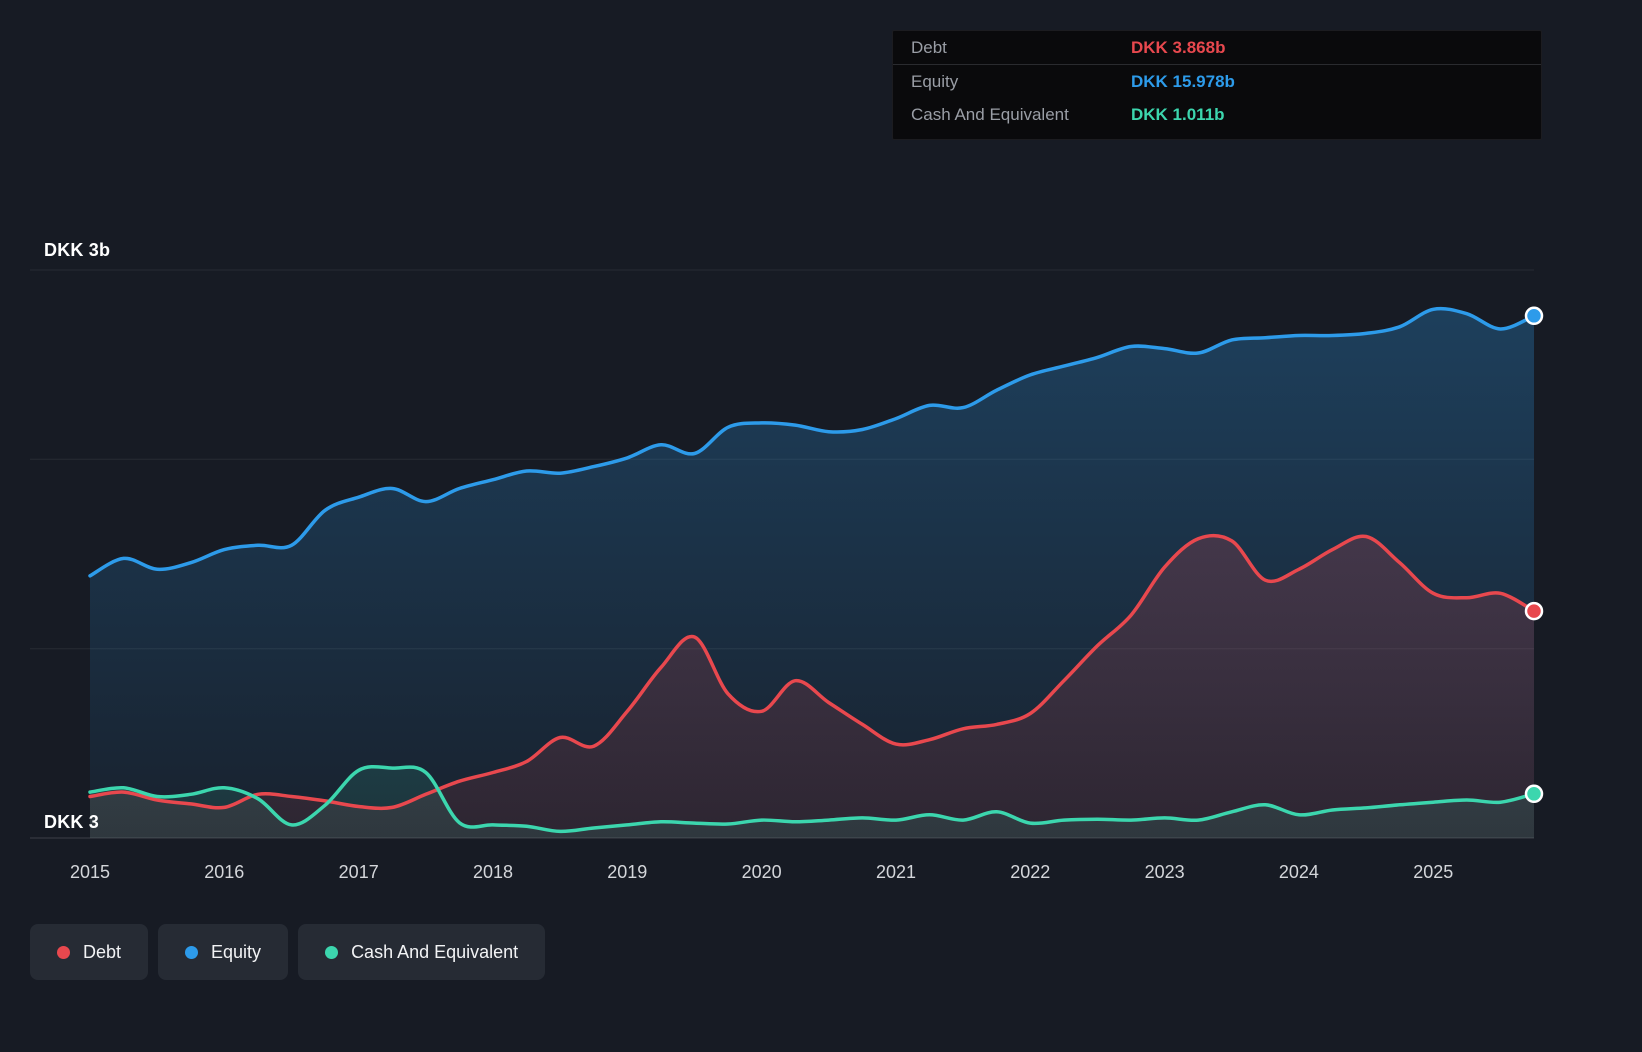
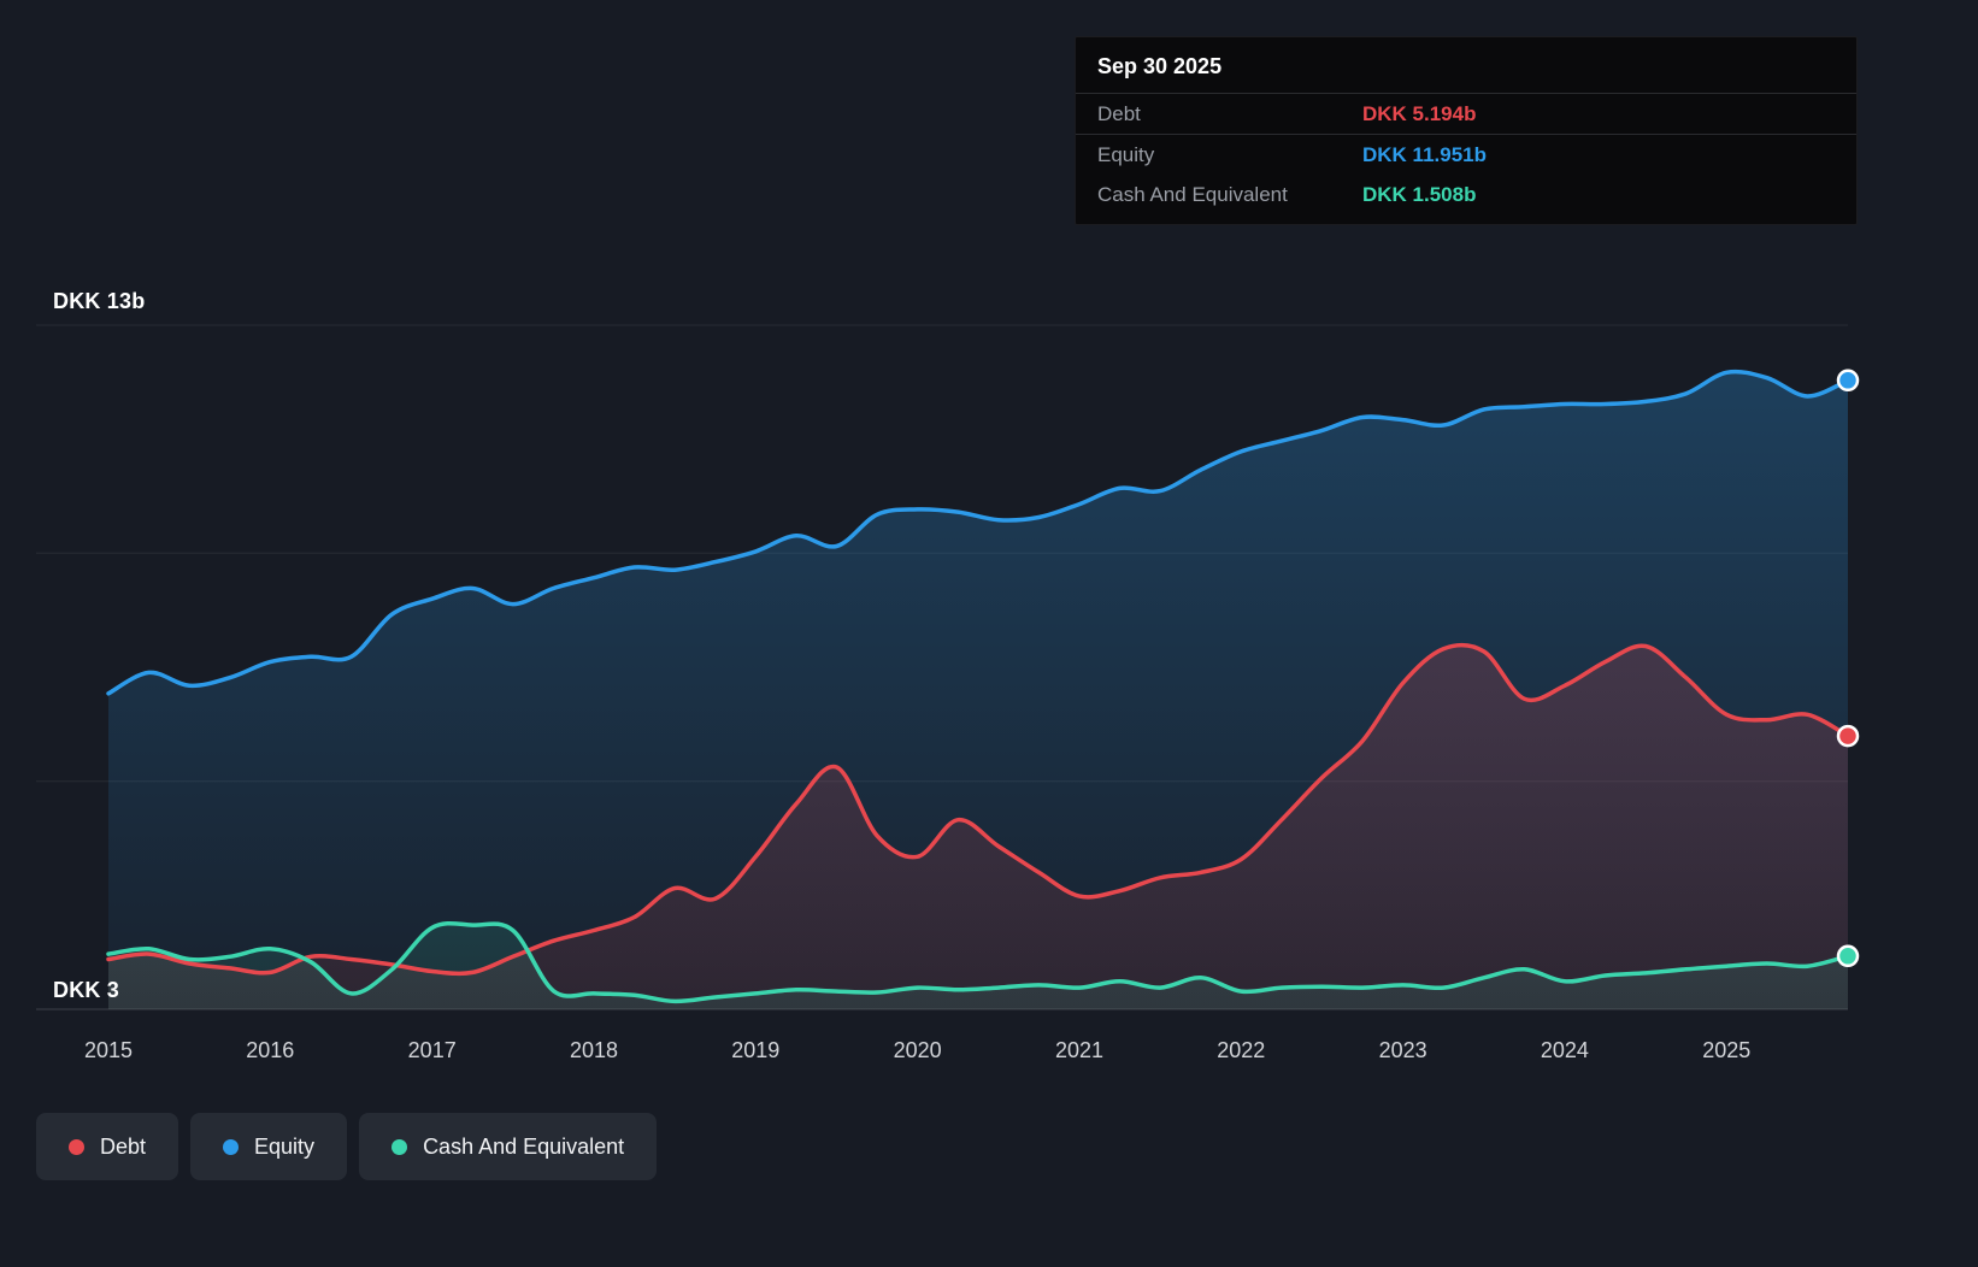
  2015
  2016
  2017
  2018
  2019
  2020
  2021
  2022
  2023
  2024
  2025
- DKK 3b
+ DKK 13b
  DKK 3
+ Sep 30 2025
  Debt
- DKK 3.868b
+ DKK 5.194b
  Equity
- DKK 15.978b
+ DKK 11.951b
  Cash And Equivalent
- DKK 1.011b
+ DKK 1.508b
  Debt
  Equity
  Cash And Equivalent
